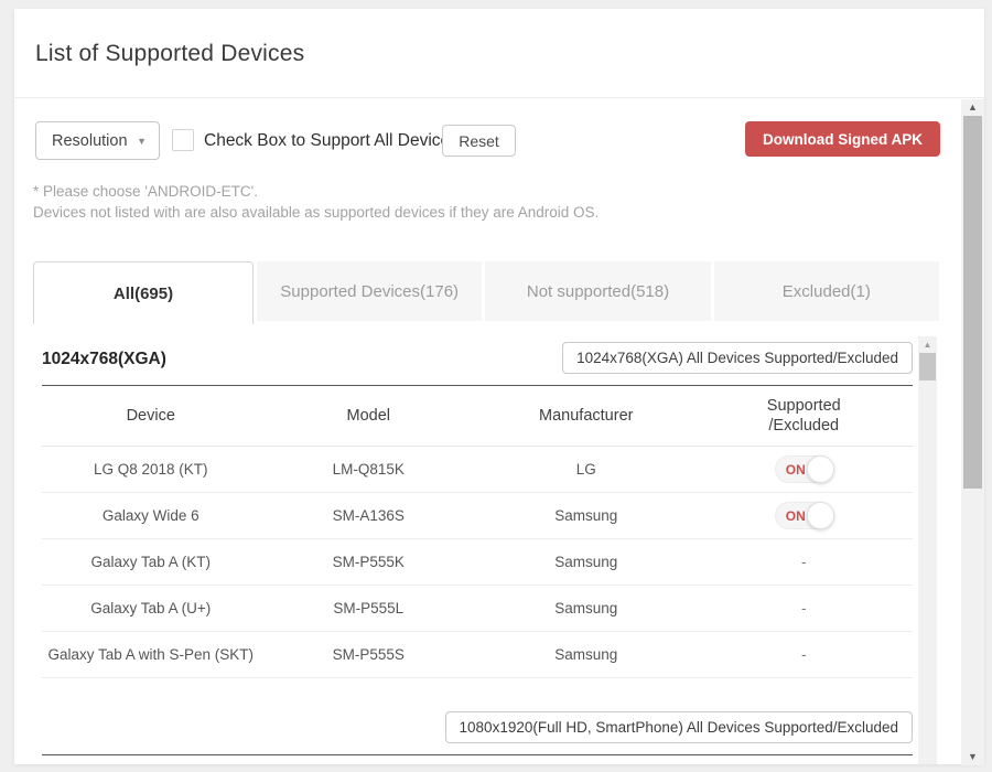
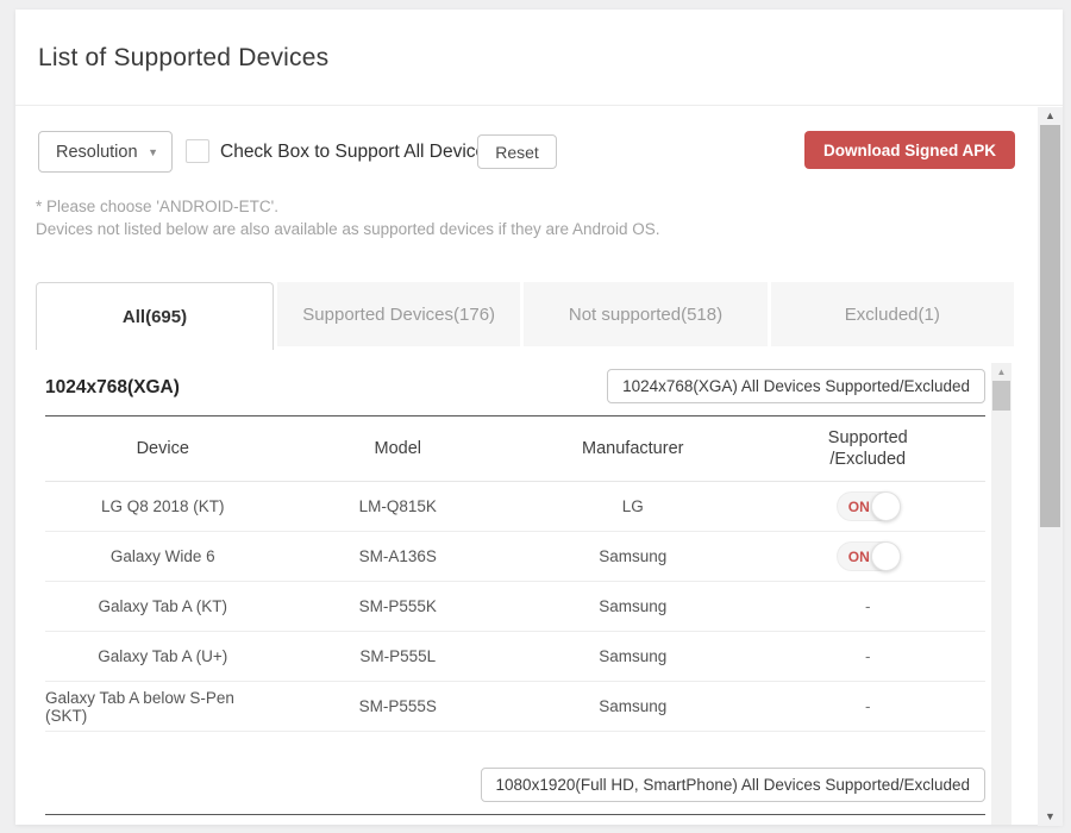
  List of Supported Devices
  Resolution
  ▼
  Check Box to Support All Devic
  Reset
  Download Signed APK
  * Please choose 'ANDROID-ETC'.
- Devices not listed with are also available as supported devices if they are Android OS.
+ Devices not listed below are also available as supported devices if they are Android OS.
  All(695)
  Supported Devices(176)
  Not supported(518)
  Excluded(1)
  1024x768(XGA)
  1024x768(XGA) All Devices Supported/Excluded
  Device
  Model
  Manufacturer
  Supported
  /Excluded
  LG Q8 2018 (KT)
  LM-Q815K
  LG
  ON
  Galaxy Wide 6
  SM-A136S
  Samsung
  ON
  Galaxy Tab A (KT)
  SM-P555K
  Samsung
  -
  Galaxy Tab A (U+)
  SM-P555L
  Samsung
  -
- Galaxy Tab A with S-Pen (SKT)
+ Galaxy Tab A below S-Pen (SKT)
  SM-P555S
  Samsung
  -
  1080x1920(Full HD, SmartPhone) All Devices Supported/Excluded
  ▲
  ▲
  ▼
